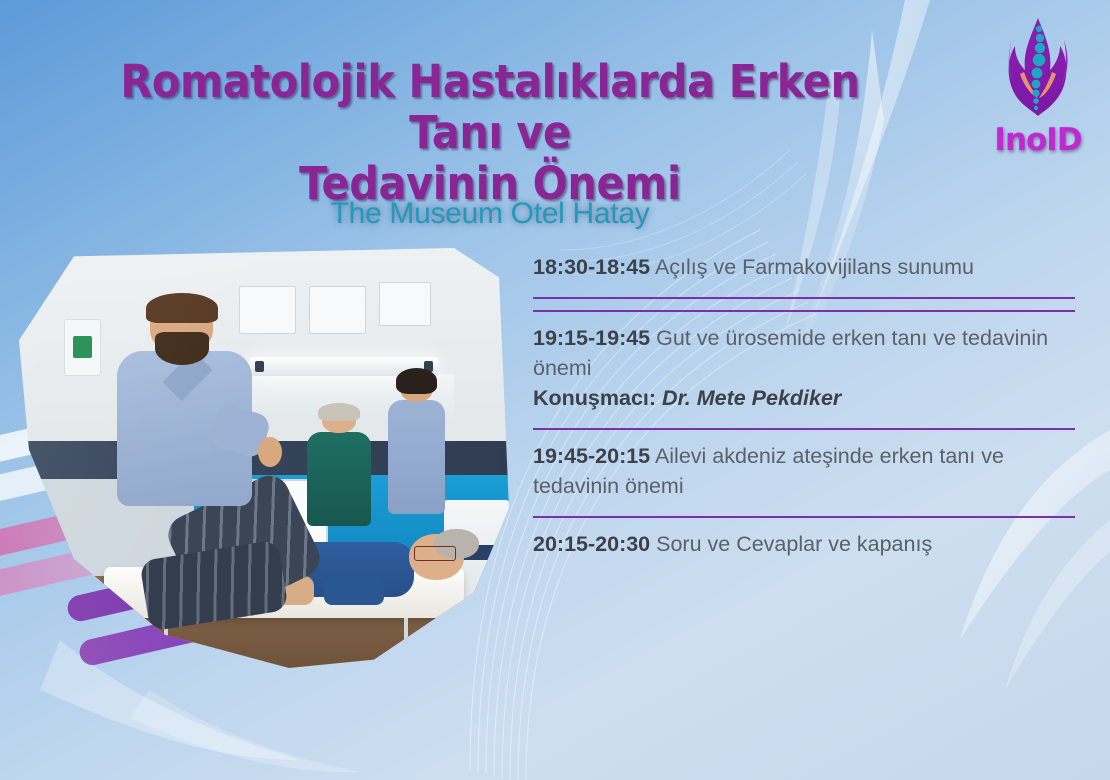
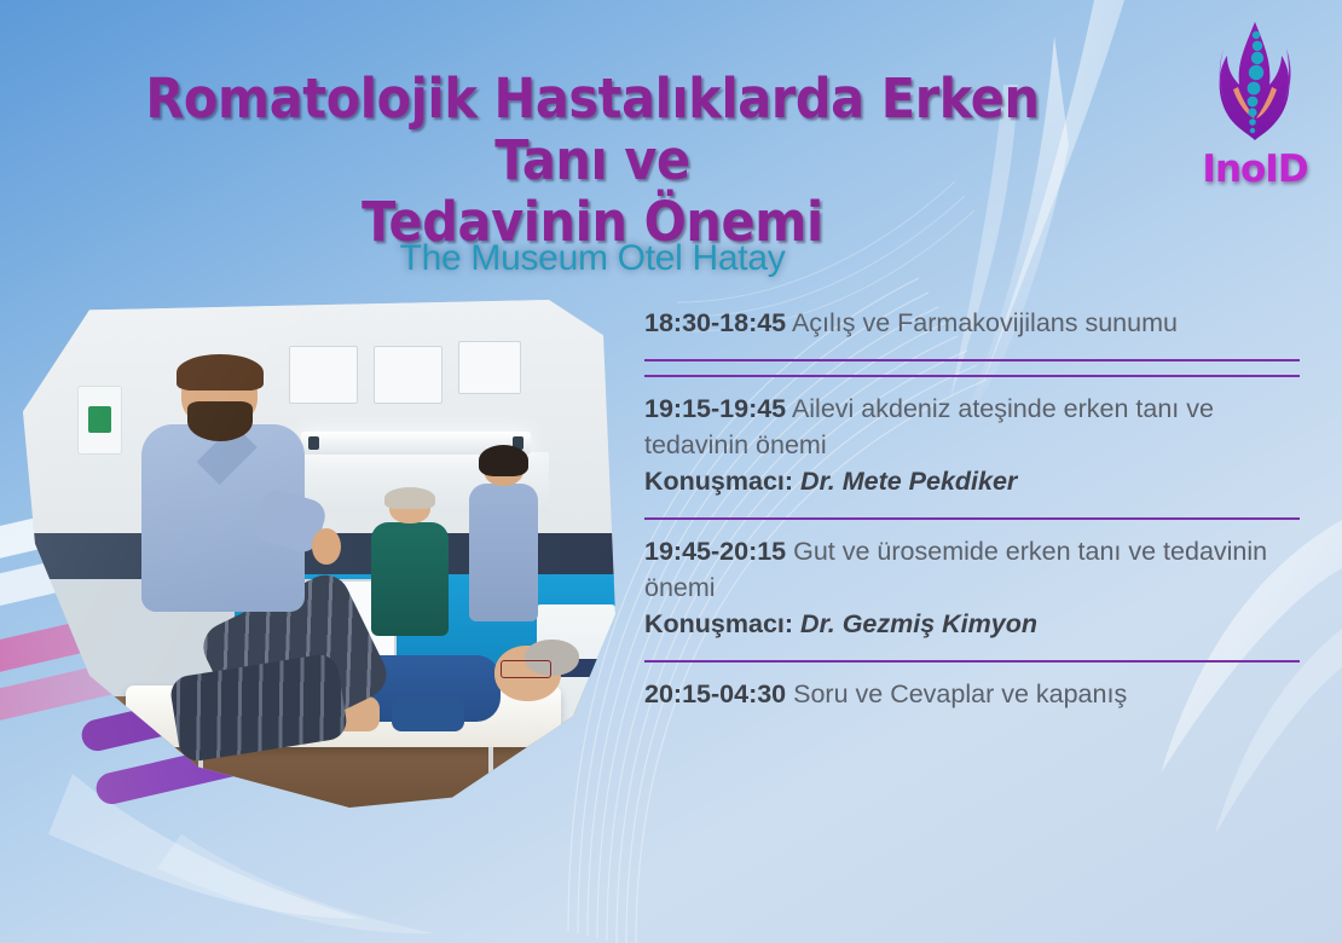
  Romatolojik Hastalıklarda Erken Tanı ve
  Tedavinin Önemi
  The Museum Otel Hatay
  InoID
  18:30-18:45 Açılış ve Farmakovijilans sunumu
- 19:15-19:45 Gut ve ürosemide erken tanı ve tedavinin önemi
+ 19:15-19:45 Ailevi akdeniz ateşinde erken tanı ve tedavinin önemi
  Konuşmacı: Dr. Mete Pekdiker
- 19:45-20:15 Ailevi akdeniz ateşinde erken tanı ve tedavinin önemi
+ 19:45-20:15 Gut ve ürosemide erken tanı ve tedavinin önemi
+ Konuşmacı: Dr. Gezmiş Kimyon
- 20:15-20:30 Soru ve Cevaplar ve kapanış
+ 20:15-04:30 Soru ve Cevaplar ve kapanış
